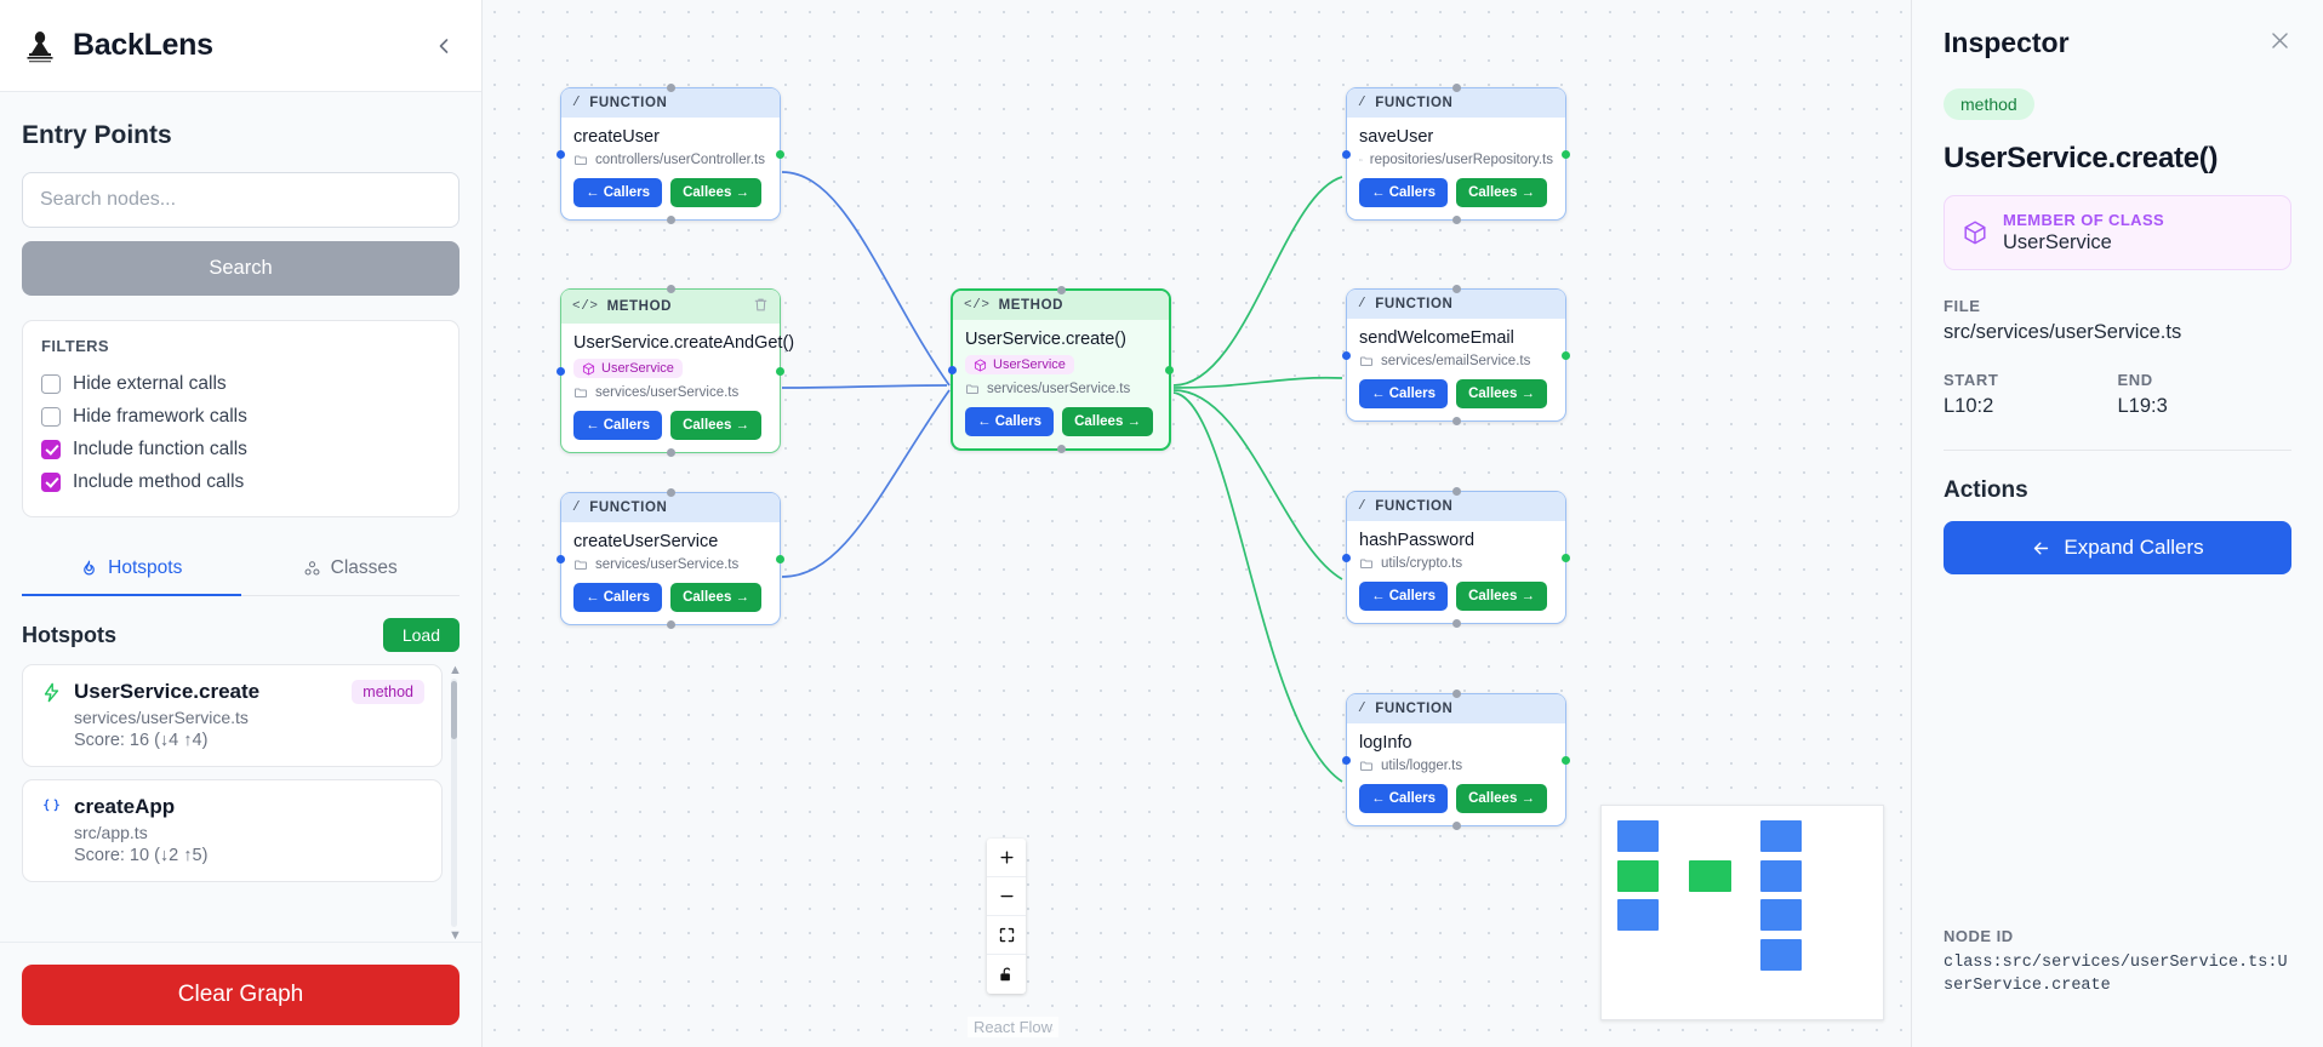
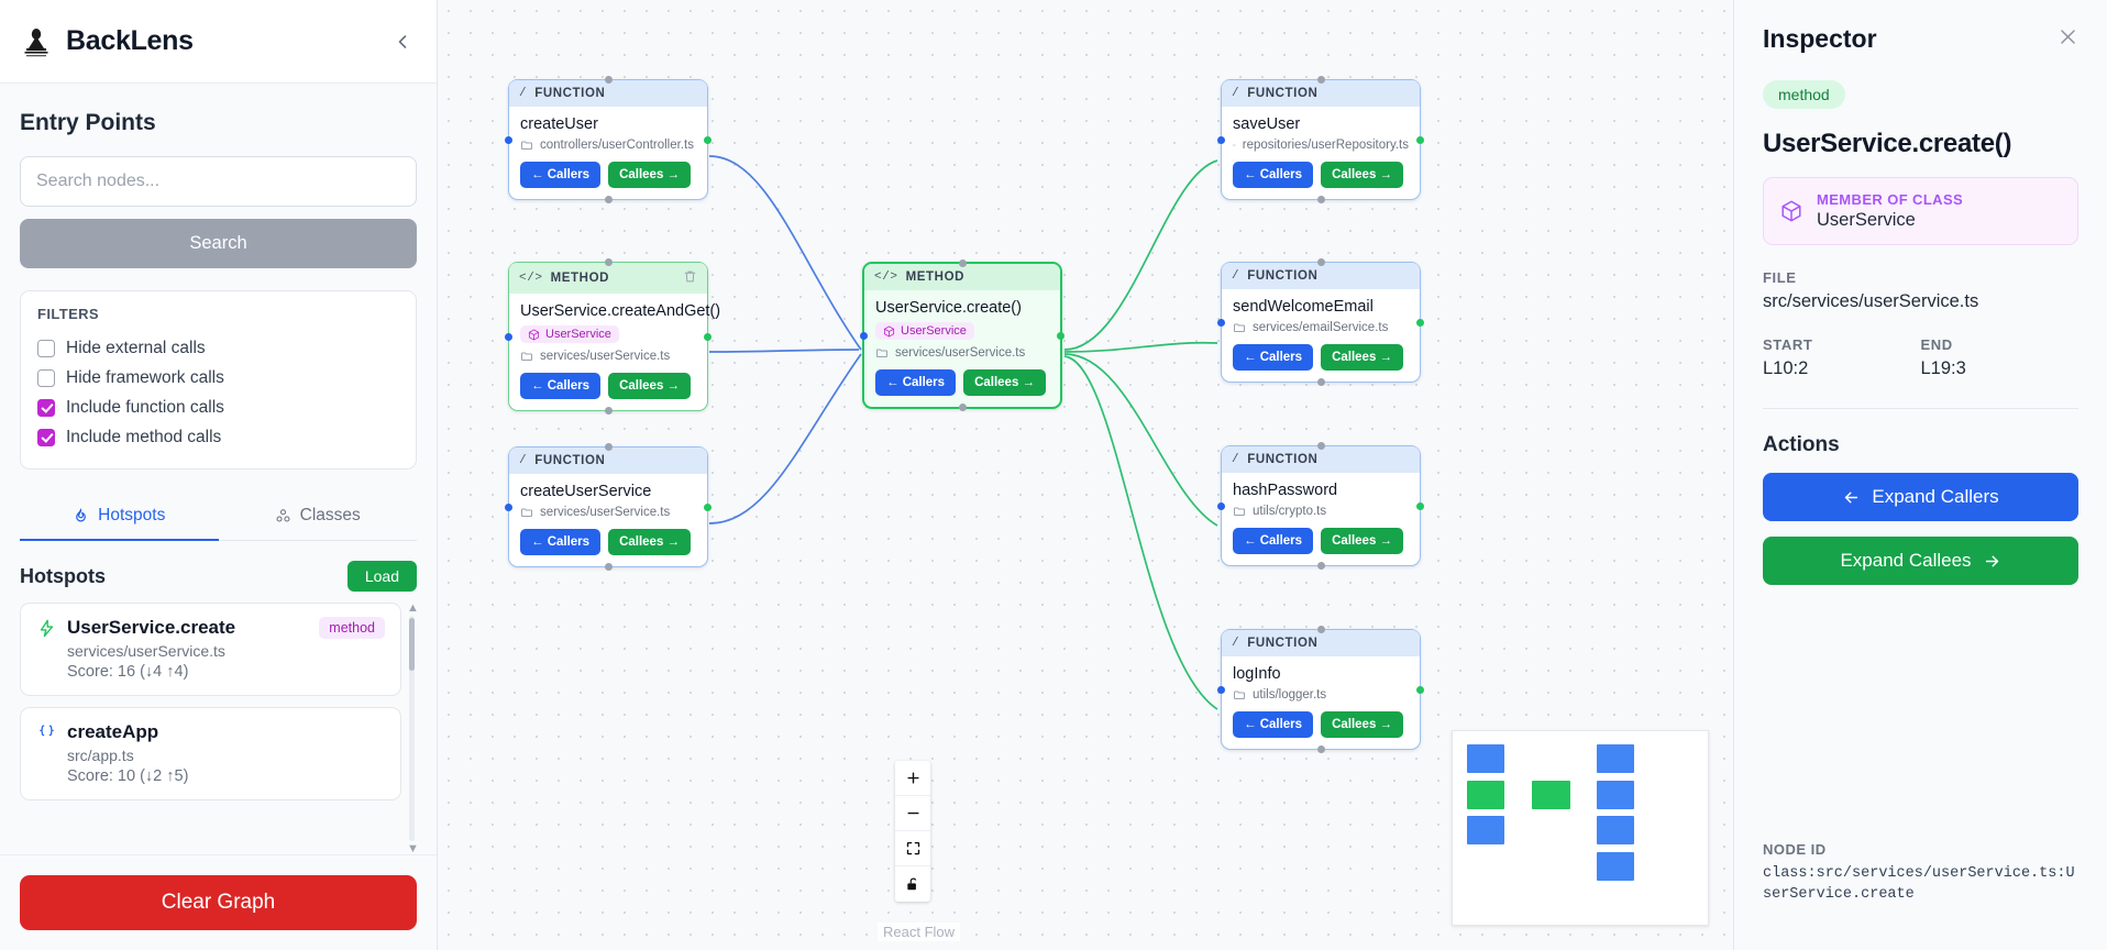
  BackLens
  Entry Points
  Search nodes...
  Search
  FILTERS
  Hide external calls
  Hide framework calls
  Include function calls
  Include method calls
  Hotspots
  Classes
  Hotspots
  Load
  UserService.create
  method
  services/userService.ts
  Score: 16 (↓4 ↑4)
  createApp
  src/app.ts
  Score: 10 (↓2 ↑5)
  ▲
  ▼
  Clear Graph
  /
  FUNCTION
  createUser
  controllers/userController.ts
  ← Callers
  Callees →
  </>
  METHOD
  UserService.createAndGet()
  UserService
  services/userService.ts
  ← Callers
  Callees →
  /
  FUNCTION
  createUserService
  services/userService.ts
  ← Callers
  Callees →
  </>
  METHOD
  UserService.create()
  UserService
  services/userService.ts
  ← Callers
  Callees →
  /
  FUNCTION
  saveUser
  repositories/userRepository.ts
  ← Callers
  Callees →
  /
  FUNCTION
  sendWelcomeEmail
  services/emailService.ts
  ← Callers
  Callees →
  /
  FUNCTION
  hashPassword
  utils/crypto.ts
  ← Callers
  Callees →
  /
  FUNCTION
  logInfo
  utils/logger.ts
  ← Callers
  Callees →
  React Flow
  Inspector
  method
  UserService.create()
  MEMBER OF CLASS
  UserService
  FILE
  src/services/userService.ts
  START
  L10:2
  END
  L19:3
  Actions
  Expand Callers
+ Expand Callees
  NODE ID
  class:src/services/userService.ts:UserService.create
